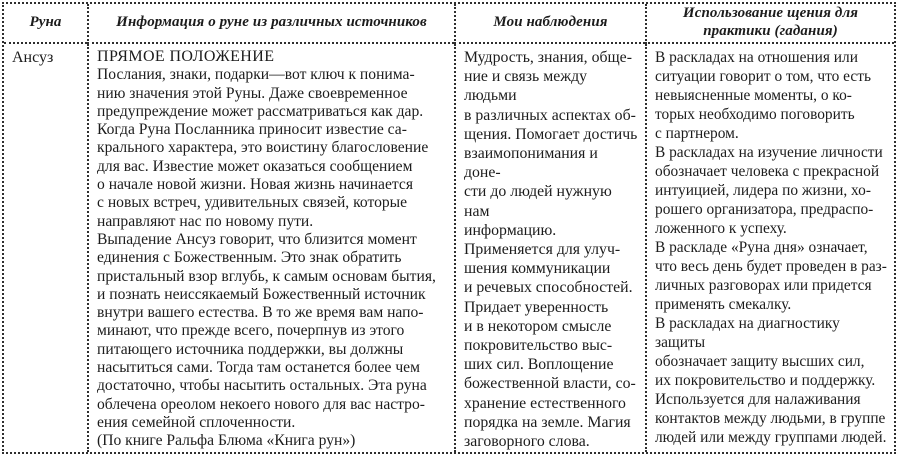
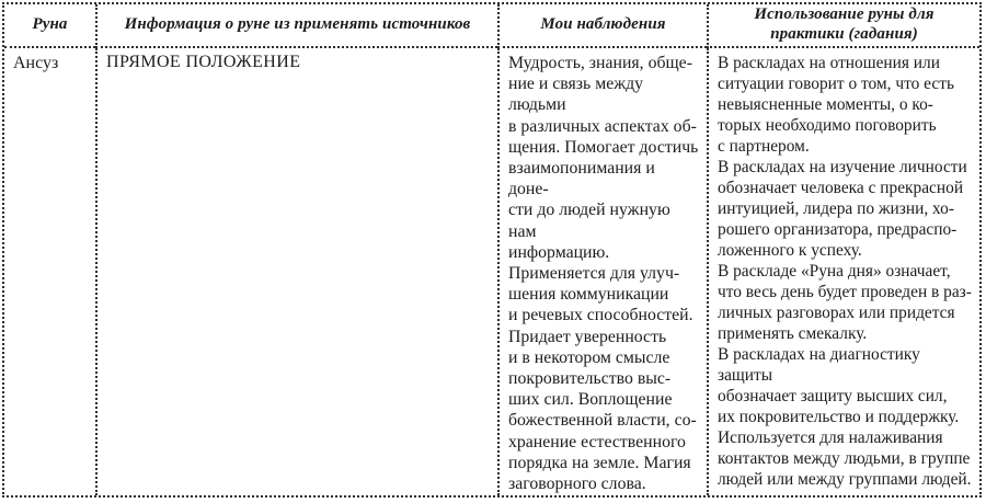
  Руна
- Информация о руне из различных источников
+ Информация о руне из применять источников
  Мои наблюдения
- Использование щения для практики (гадания)
+ Использование руны для практики (гадания)
  Ансуз
  ПРЯМОЕ ПОЛОЖЕНИЕ
- Послания, знаки, подарки—вот ключ к понима-
- нию значения этой Руны. Даже своевременное
- предупреждение может рассматриваться как дар.
- Когда Руна Посланника приносит известие са-
- крального характера, это воистину благословение
- для вас. Известие может оказаться сообщением
- о начале новой жизни. Новая жизнь начинается
- с новых встреч, удивительных связей, которые
- направляют нас по новому пути.
- Выпадение Ансуз говорит, что близится момент
- единения с Божественным. Это знак обратить
- пристальный взор вглубь, к самым основам бытия,
- и познать неиссякаемый Божественный источник
- внутри вашего естества. В то же время вам напо-
- минают, что прежде всего, почерпнув из этого
- питающего источника поддержки, вы должны
- насытиться сами. Тогда там останется более чем
- достаточно, чтобы насытить остальных. Эта руна
- облечена ореолом некоего нового для вас настро-
- ения семейной сплоченности.
- (По книге Ральфа Блюма «Книга рун»)
  Мудрость, знания, обще-
  ние и связь между людьми
  в различных аспектах об-
  щения. Помогает достичь
  взаимопонимания и доне-
  сти до людей нужную нам
  информацию.
  Применяется для улуч-
  шения коммуникации
  и речевых способностей.
  Придает уверенность
  и в некотором смысле
  покровительство выс-
  ших сил. Воплощение
  божественной власти, со-
  хранение естественного
  порядка на земле. Магия
  заговорного слова.
  В раскладах на отношения или
  ситуации говорит о том, что есть
  невыясненные моменты, о ко-
  торых необходимо поговорить
  с партнером.
  В раскладах на изучение личности
  обозначает человека с прекрасной
  интуицией, лидера по жизни, хо-
  рошего организатора, предраспо-
  ложенного к успеху.
  В раскладе «Руна дня» означает,
  что весь день будет проведен в раз-
  личных разговорах или придется
  применять смекалку.
  В раскладах на диагностику защиты
  обозначает защиту высших сил,
  их покровительство и поддержку.
  Используется для налаживания
  контактов между людьми, в группе
  людей или между группами людей.
